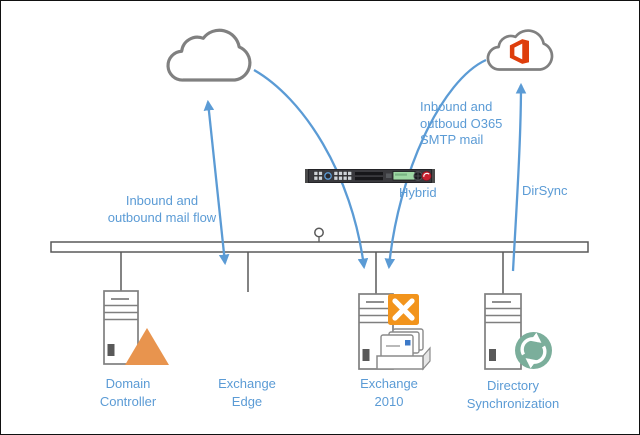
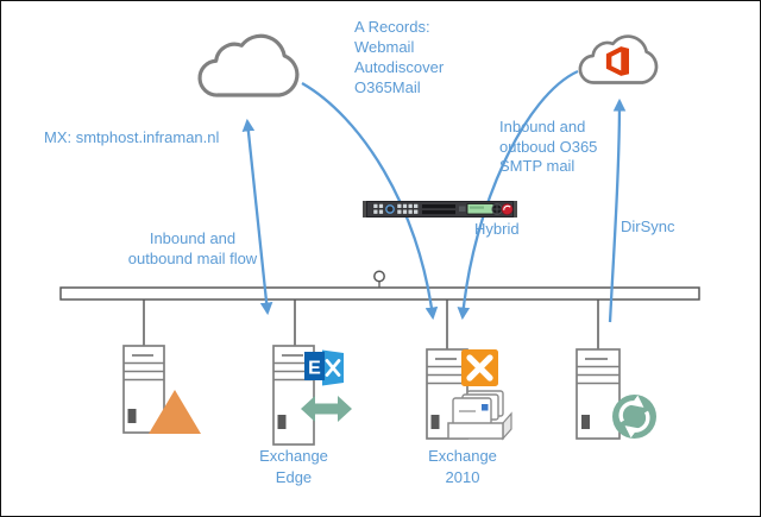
+ E
+ A Records:
+ Webmail
+ Autodiscover
+ O365Mail
+ MX: smtphost.inframan.nl
  Inbound and
  outbound mail flow
  Inbound and
  outboud O365
  SMTP mail
  Hybrid
  DirSync
- Domain
- Controller
  Exchange
  Edge
  Exchange
  2010
- Directory
- Synchronization
